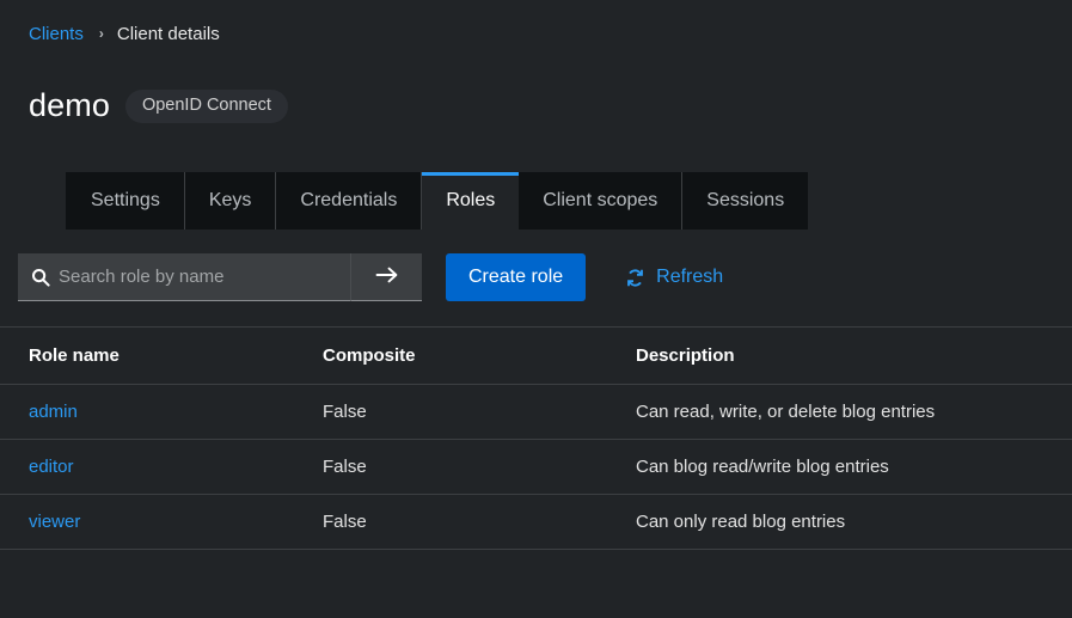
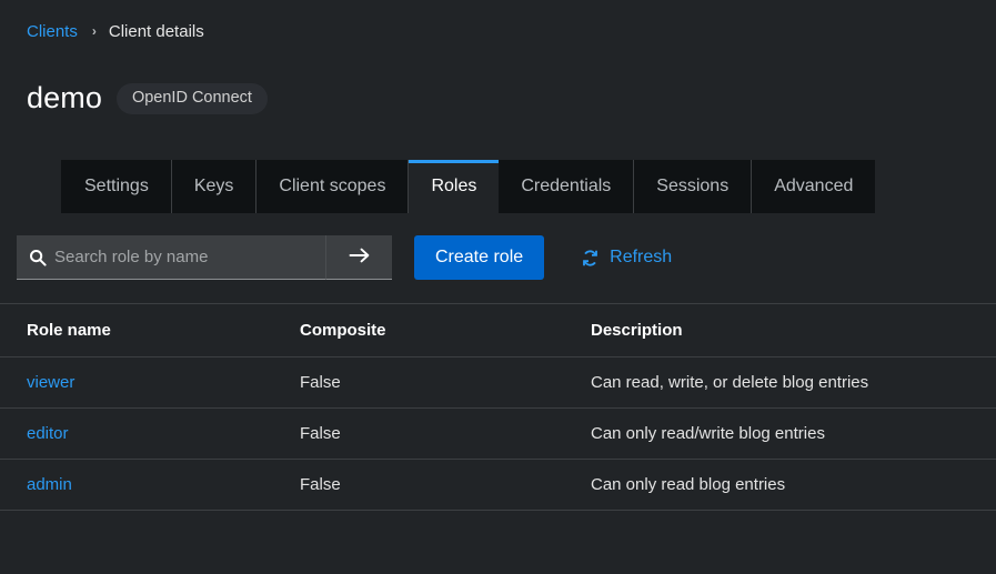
  Clients
  ›
  Client details
  demo
  OpenID Connect
  Settings
  Keys
- Credentials
+ Client scopes
  Roles
- Client scopes
+ Credentials
  Sessions
+ Advanced
  Search role by name
  Create role
  Refresh
  Role name	Composite	Description
- admin	False	Can read, write, or delete blog entries
+ viewer	False	Can read, write, or delete blog entries
- editor	False	Can blog read/write blog entries
+ editor	False	Can only read/write blog entries
- viewer	False	Can only read blog entries
+ admin	False	Can only read blog entries
